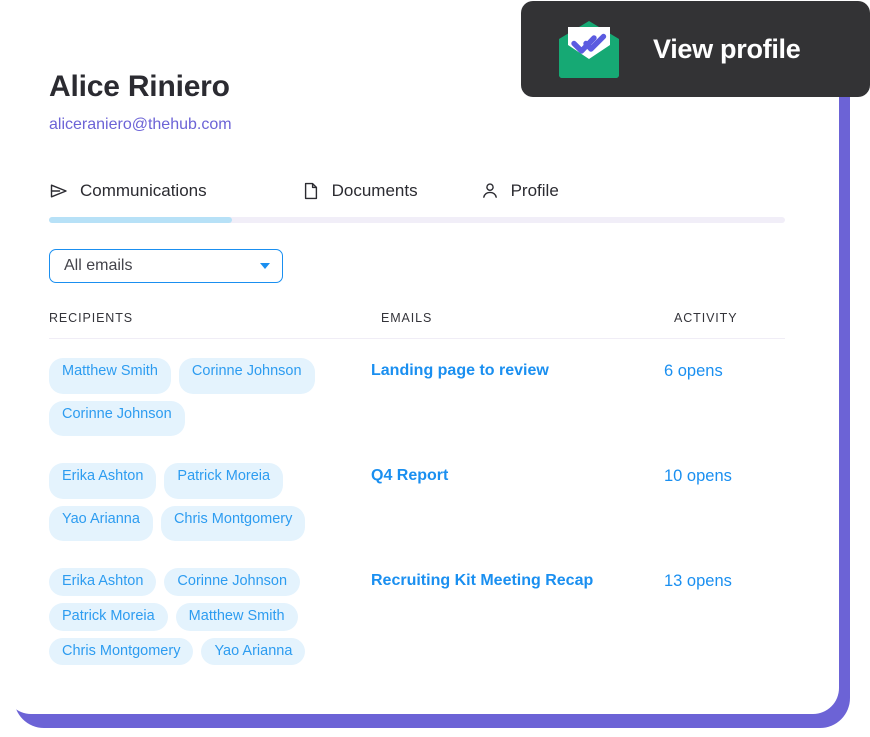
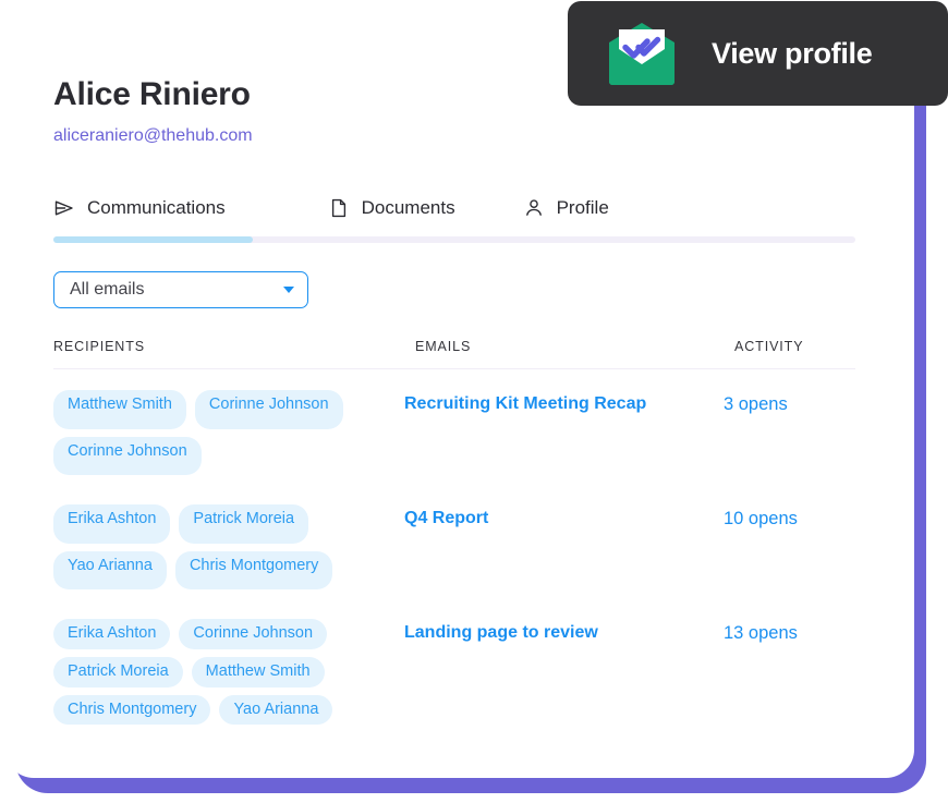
  Alice Riniero
  aliceraniero@thehub.com
  Communications
  Documents
  Profile
  All emails
  RECIPIENTS
  EMAILS
  ACTIVITY
  Matthew Smith
  Corinne Johnson
  Corinne Johnson
- Landing page to review
+ Recruiting Kit Meeting Recap
- 6 opens
+ 3 opens
  Erika Ashton
  Patrick Moreia
  Yao Arianna
  Chris Montgomery
  Q4 Report
  10 opens
  Erika Ashton
  Corinne Johnson
  Patrick Moreia
  Matthew Smith
  Chris Montgomery
  Yao Arianna
- Recruiting Kit Meeting Recap
+ Landing page to review
  13 opens
  View profile
